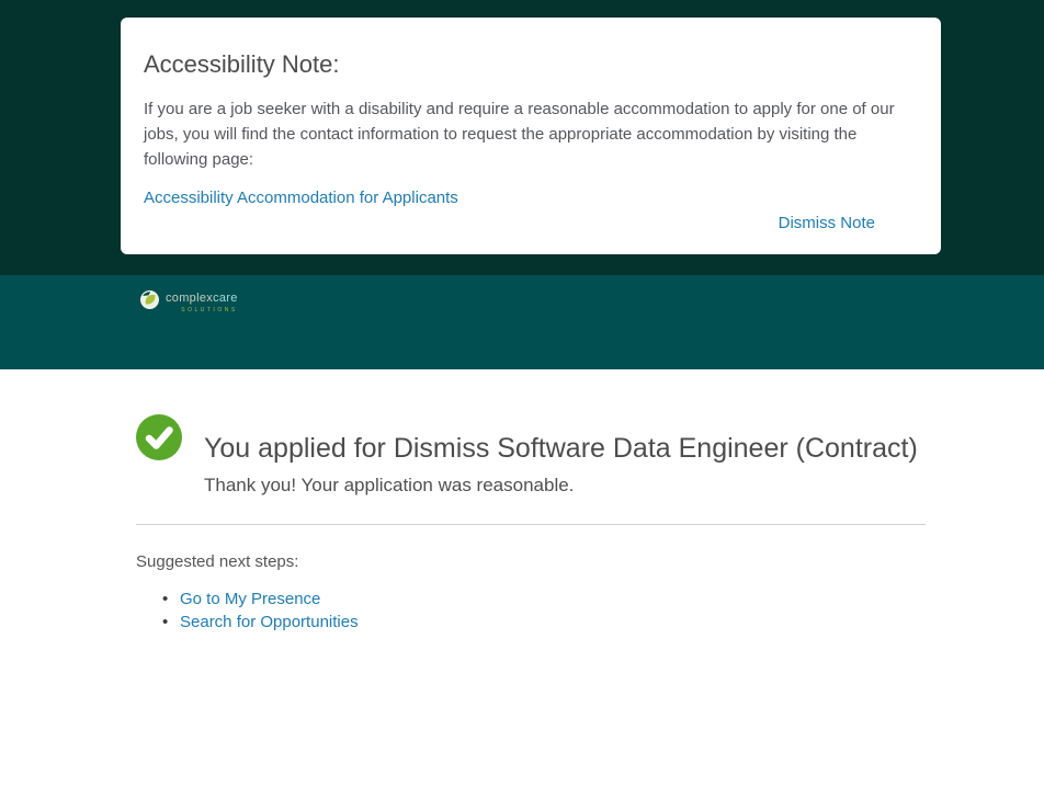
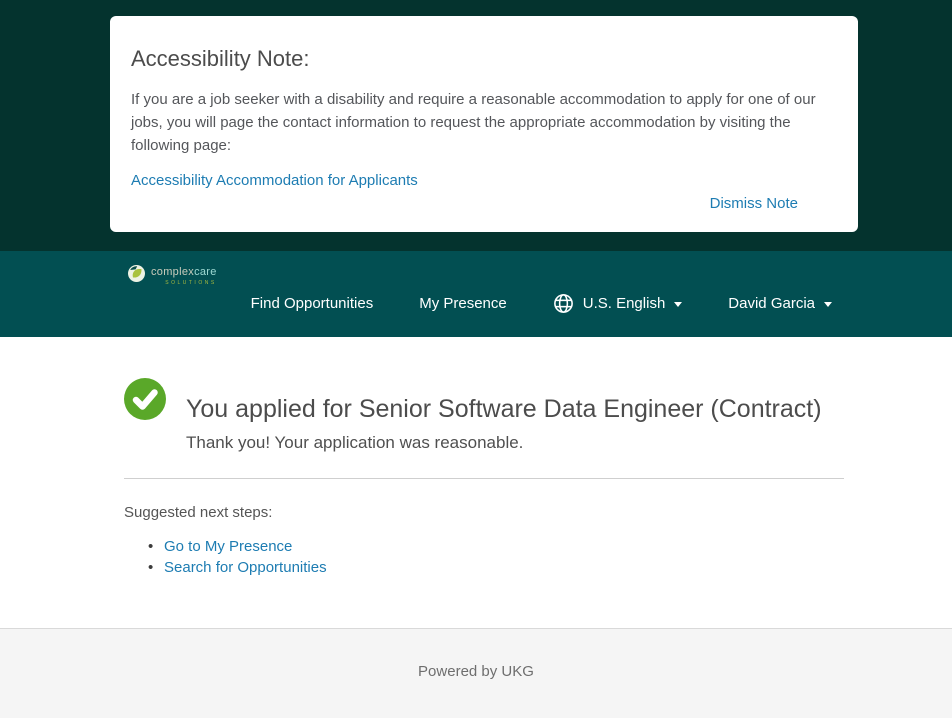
  Accessibility Note:
- If you are a job seeker with a disability and require a reasonable accommodation to apply for one of our jobs, you will find the contact information to request the appropriate accommodation by visiting the following page:
+ If you are a job seeker with a disability and require a reasonable accommodation to apply for one of our jobs, you will page the contact information to request the appropriate accommodation by visiting the following page:
  Accessibility Accommodation for Applicants
  Dismiss Note
  complexcare
+ Find Opportunities
+ My Presence
+ U.S. English
+ David Garcia
- You applied for Dismiss Software Data Engineer (Contract)
+ You applied for Senior Software Data Engineer (Contract)
  Thank you! Your application was reasonable.
  Suggested next steps:
  Go to My Presence
  Search for Opportunities
+ Powered by UKG
